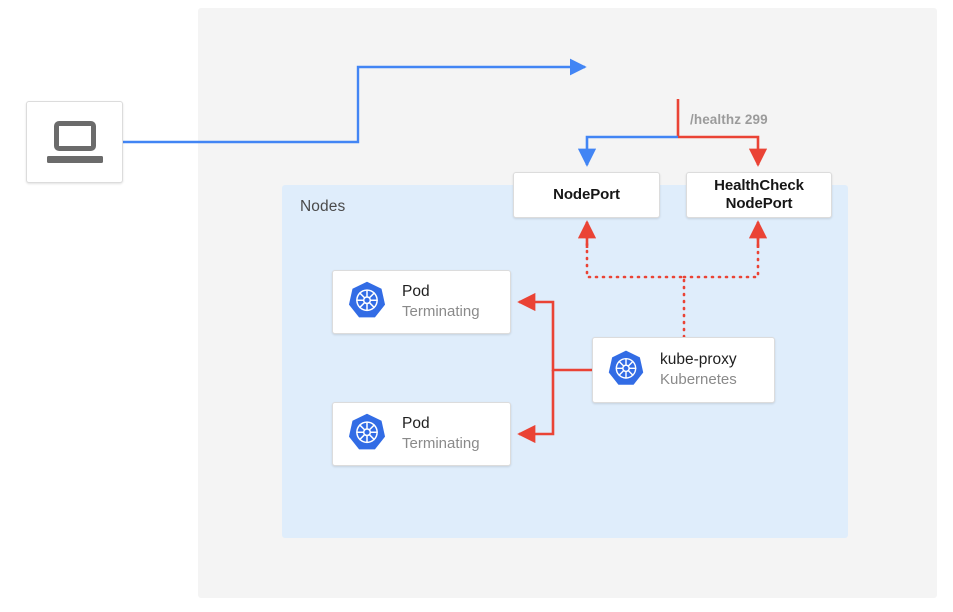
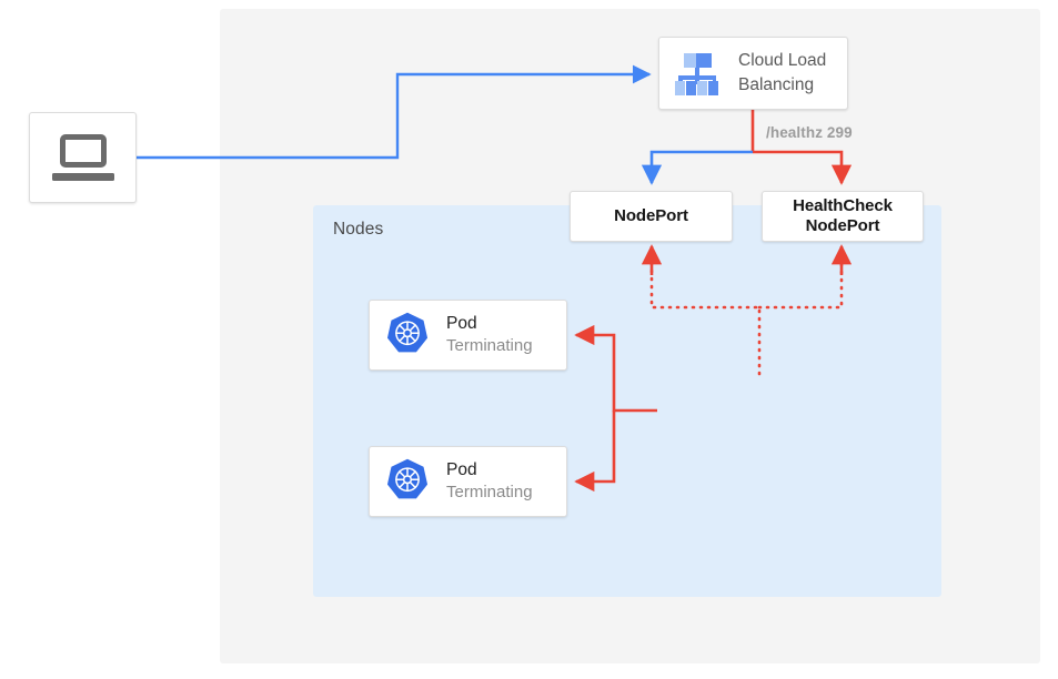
  Nodes
+ Cloud Load
+ Balancing
  /healthz 299
  NodePort
  HealthCheck
  NodePort
  Pod
  Terminating
  Pod
  Terminating
- kube-proxy
- Kubernetes
